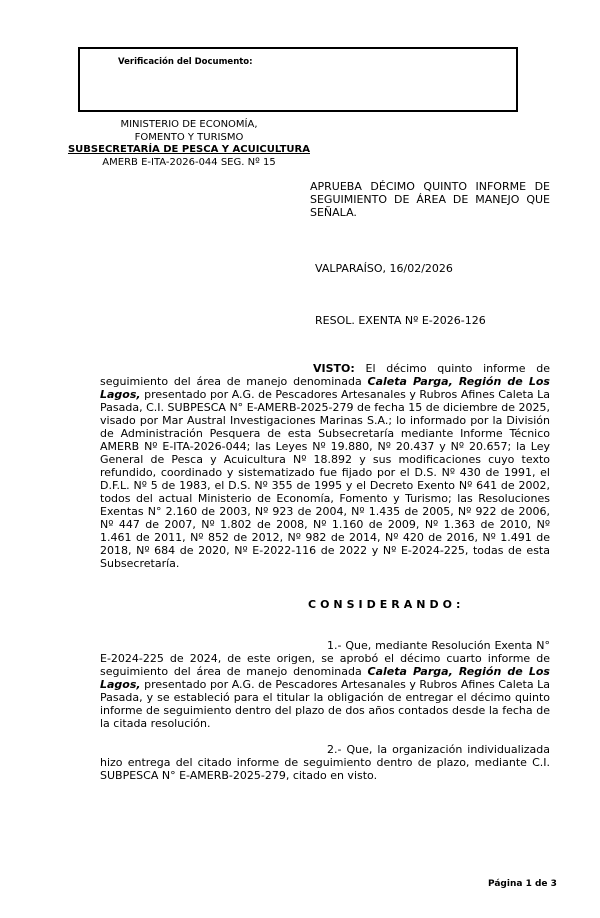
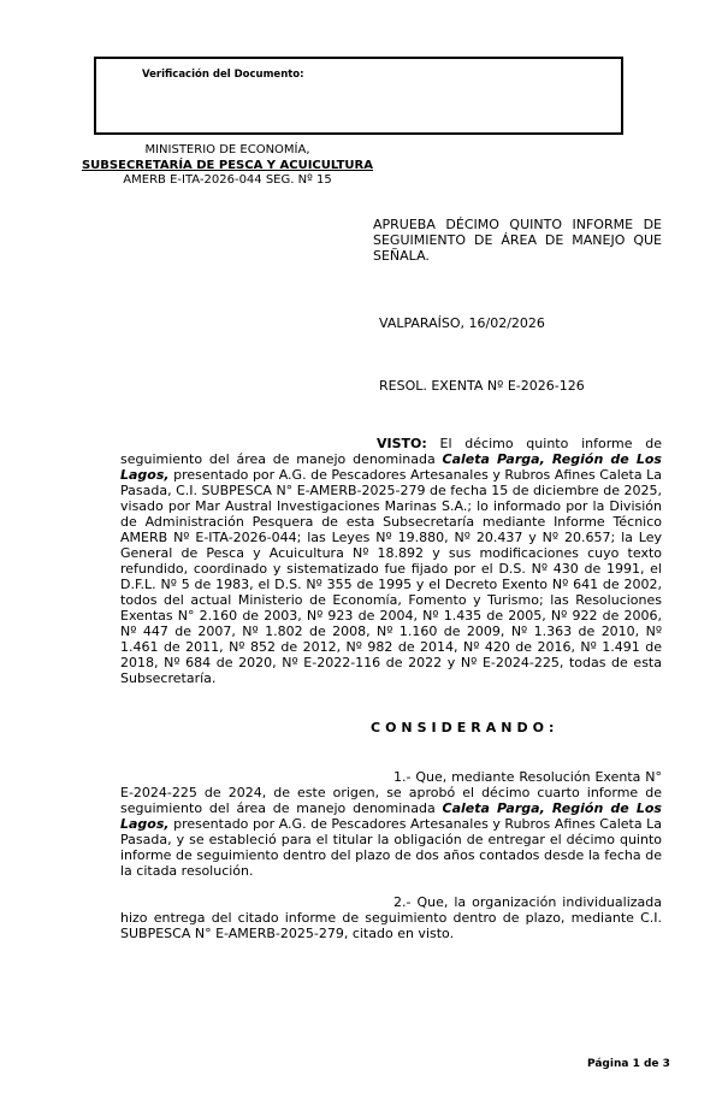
  Verificación del Documento:
  MINISTERIO DE ECONOMÍA,
- FOMENTO Y TURISMO
  SUBSECRETARÍA DE PESCA Y ACUICULTURA
  AMERB E-ITA-2026-044 SEG. Nº 15
  APRUEBA DÉCIMO QUINTO INFORME DE SEGUIMIENTO DE ÁREA DE MANEJO QUE SEÑALA.
  VALPARAÍSO, 16/02/2026
  RESOL. EXENTA Nº E-2026-126
  VISTO: El décimo quinto informe de seguimiento del área de manejo denominada Caleta Parga, Región de Los Lagos, presentado por A.G. de Pescadores Artesanales y Rubros Afines Caleta La Pasada, C.I. SUBPESCA N° E-AMERB-2025-279 de fecha 15 de diciembre de 2025, visado por Mar Austral Investigaciones Marinas S.A.; lo informado por la División de Administración Pesquera de esta Subsecretaría mediante Informe Técnico AMERB Nº E-ITA-2026-044; las Leyes Nº 19.880, Nº 20.437 y Nº 20.657; la Ley General de Pesca y Acuicultura Nº 18.892 y sus modificaciones cuyo texto refundido, coordinado y sistematizado fue fijado por el D.S. Nº 430 de 1991, el D.F.L. Nº 5 de 1983, el D.S. Nº 355 de 1995 y el Decreto Exento Nº 641 de 2002, todos del actual Ministerio de Economía, Fomento y Turismo; las Resoluciones Exentas N° 2.160 de 2003, Nº 923 de 2004, Nº 1.435 de 2005, Nº 922 de 2006, Nº 447 de 2007, Nº 1.802 de 2008, Nº 1.160 de 2009, Nº 1.363 de 2010, Nº 1.461 de 2011, Nº 852 de 2012, Nº 982 de 2014, Nº 420 de 2016, Nº 1.491 de 2018, Nº 684 de 2020, Nº E-2022-116 de 2022 y Nº E-2024-225, todas de esta Subsecretaría.
  CONSIDERANDO:
  1.- Que, mediante Resolución Exenta N° E-2024-225 de 2024, de este origen, se aprobó el décimo cuarto informe de seguimiento del área de manejo denominada Caleta Parga, Región de Los Lagos, presentado por A.G. de Pescadores Artesanales y Rubros Afines Caleta La Pasada, y se estableció para el titular la obligación de entregar el décimo quinto informe de seguimiento dentro del plazo de dos años contados desde la fecha de la citada resolución.
  2.- Que, la organización individualizada hizo entrega del citado informe de seguimiento dentro de plazo, mediante C.I. SUBPESCA N° E-AMERB-2025-279, citado en visto.
  Página 1 de 3
